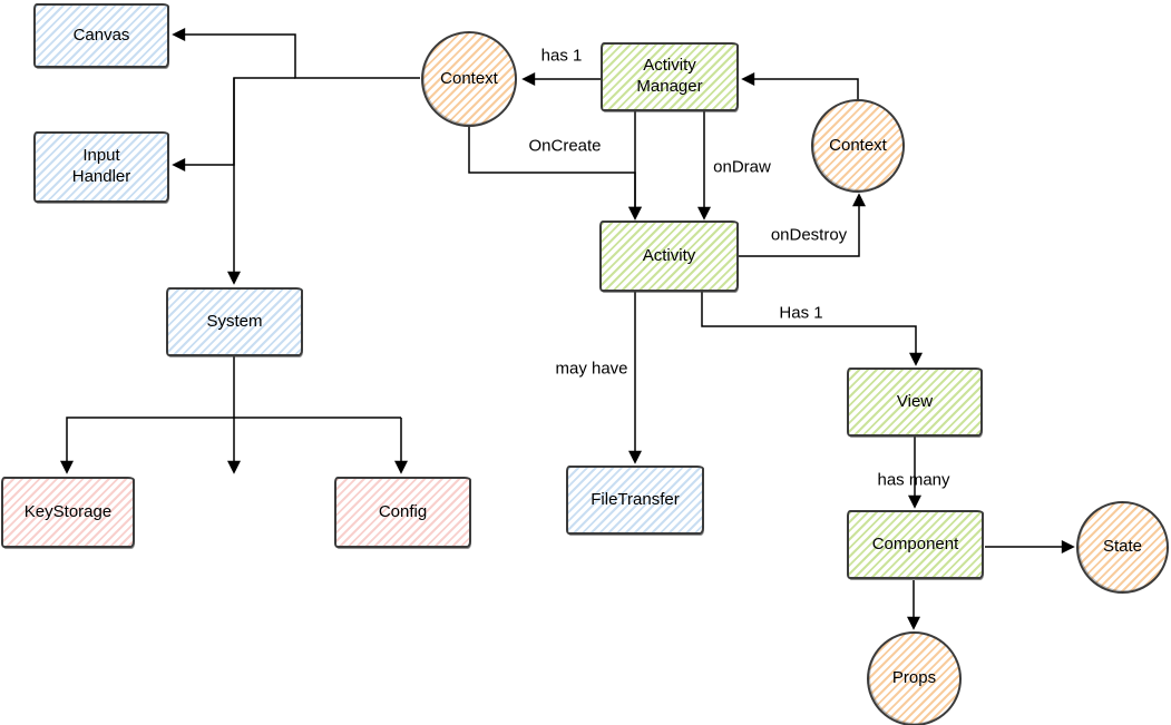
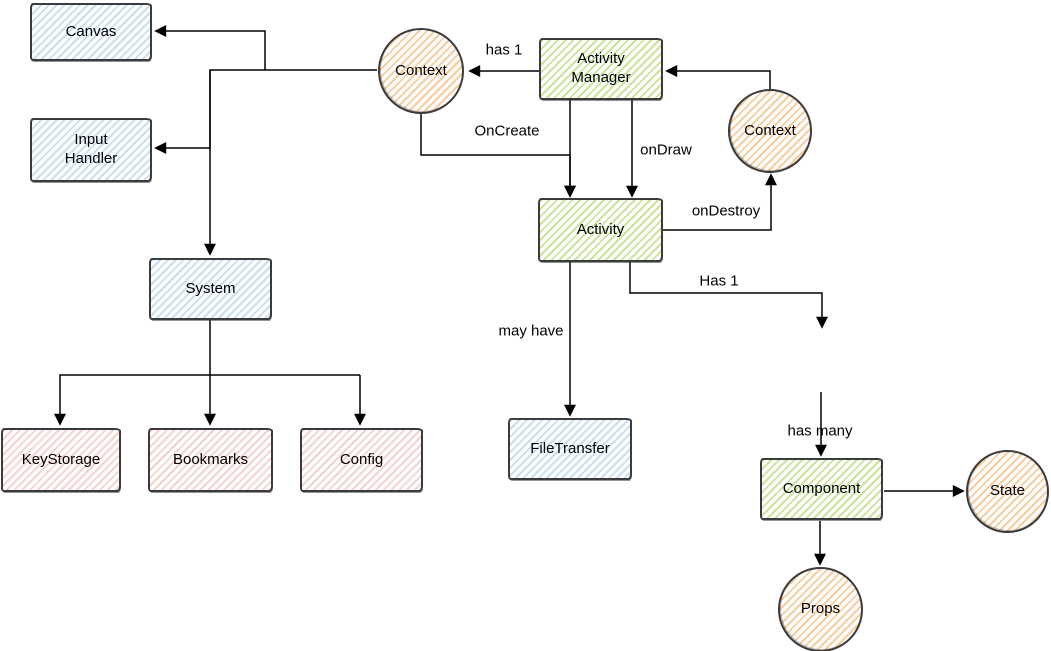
  Canvas
  Input
  Handler
  System
  KeyStorage
+ Bookmarks
  Config
  Activity
  Manager
  Activity
  FileTransfer
- View
  Component
  Context
  Context
  State
  Props
  has 1
  OnCreate
  onDraw
  onDestroy
  may have
  Has 1
  has many
